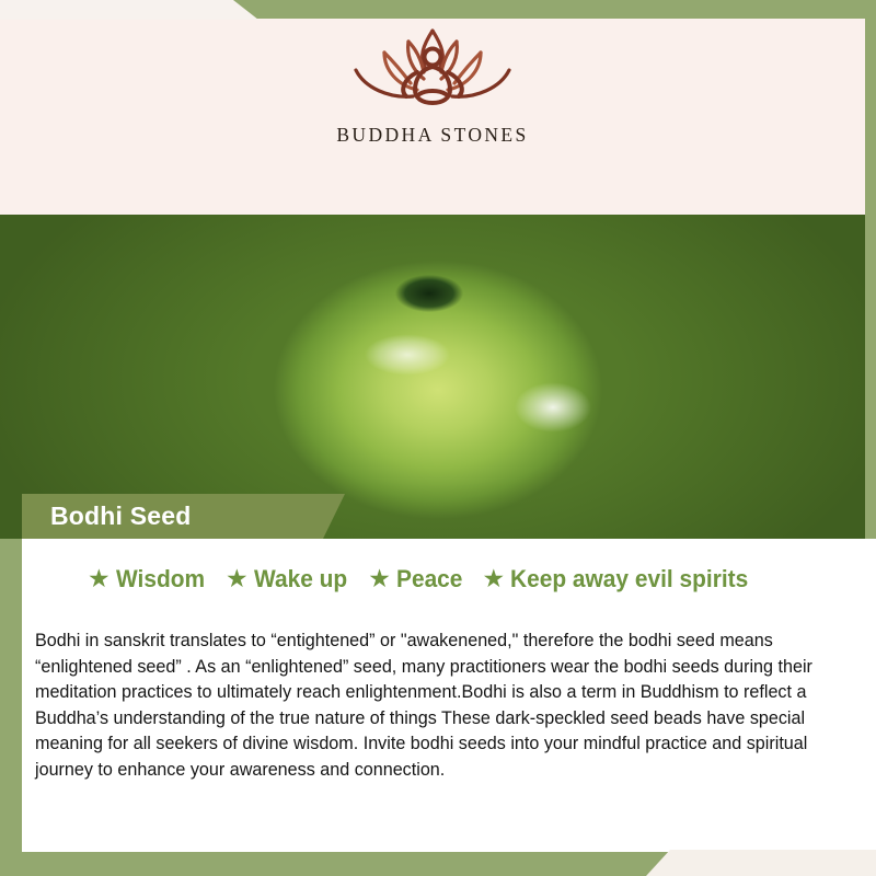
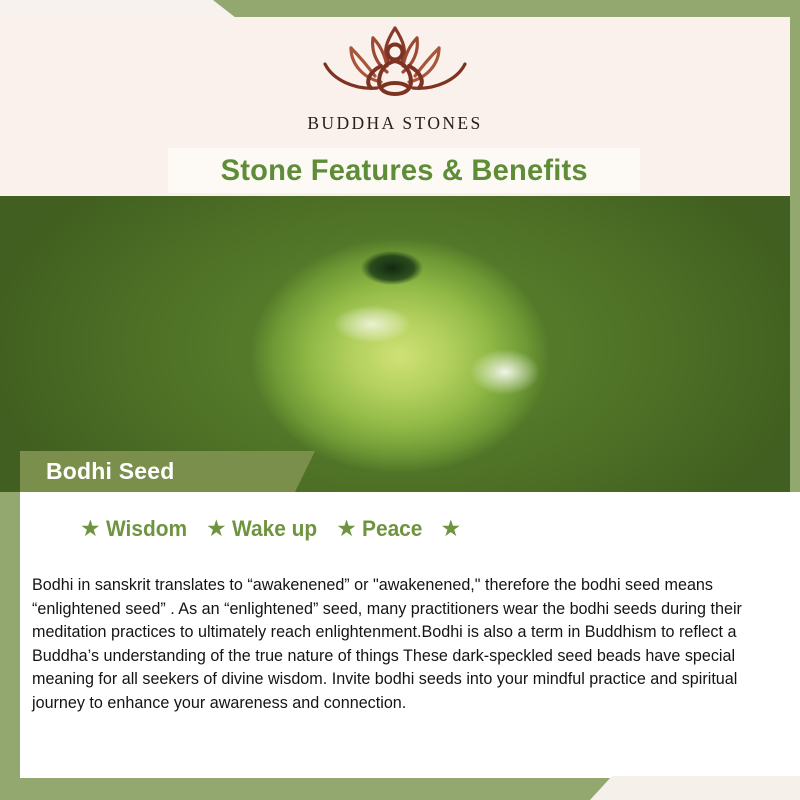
  BUDDHA STONES
+ Stone Features & Benefits
  Bodhi Seed
  ★
  Wisdom
  ★
  Wake up
  ★
  Peace
  ★
- Keep away evil spirits
- Bodhi in sanskrit translates to “entightened” or "awakenened," therefore the bodhi seed means “enlightened seed” . As an “enlightened” seed, many practitioners wear the bodhi seeds during their meditation practices to ultimately reach enlightenment.Bodhi is also a term in Buddhism to reflect a Buddha’s understanding of the true nature of things These dark-speckled seed beads have special meaning for all seekers of divine wisdom. Invite bodhi seeds into your mindful practice and spiritual journey to enhance your awareness and connection.
+ Bodhi in sanskrit translates to “awakenened” or "awakenened," therefore the bodhi seed means “enlightened seed” . As an “enlightened” seed, many practitioners wear the bodhi seeds during their meditation practices to ultimately reach enlightenment.Bodhi is also a term in Buddhism to reflect a Buddha’s understanding of the true nature of things These dark-speckled seed beads have special meaning for all seekers of divine wisdom. Invite bodhi seeds into your mindful practice and spiritual journey to enhance your awareness and connection.
